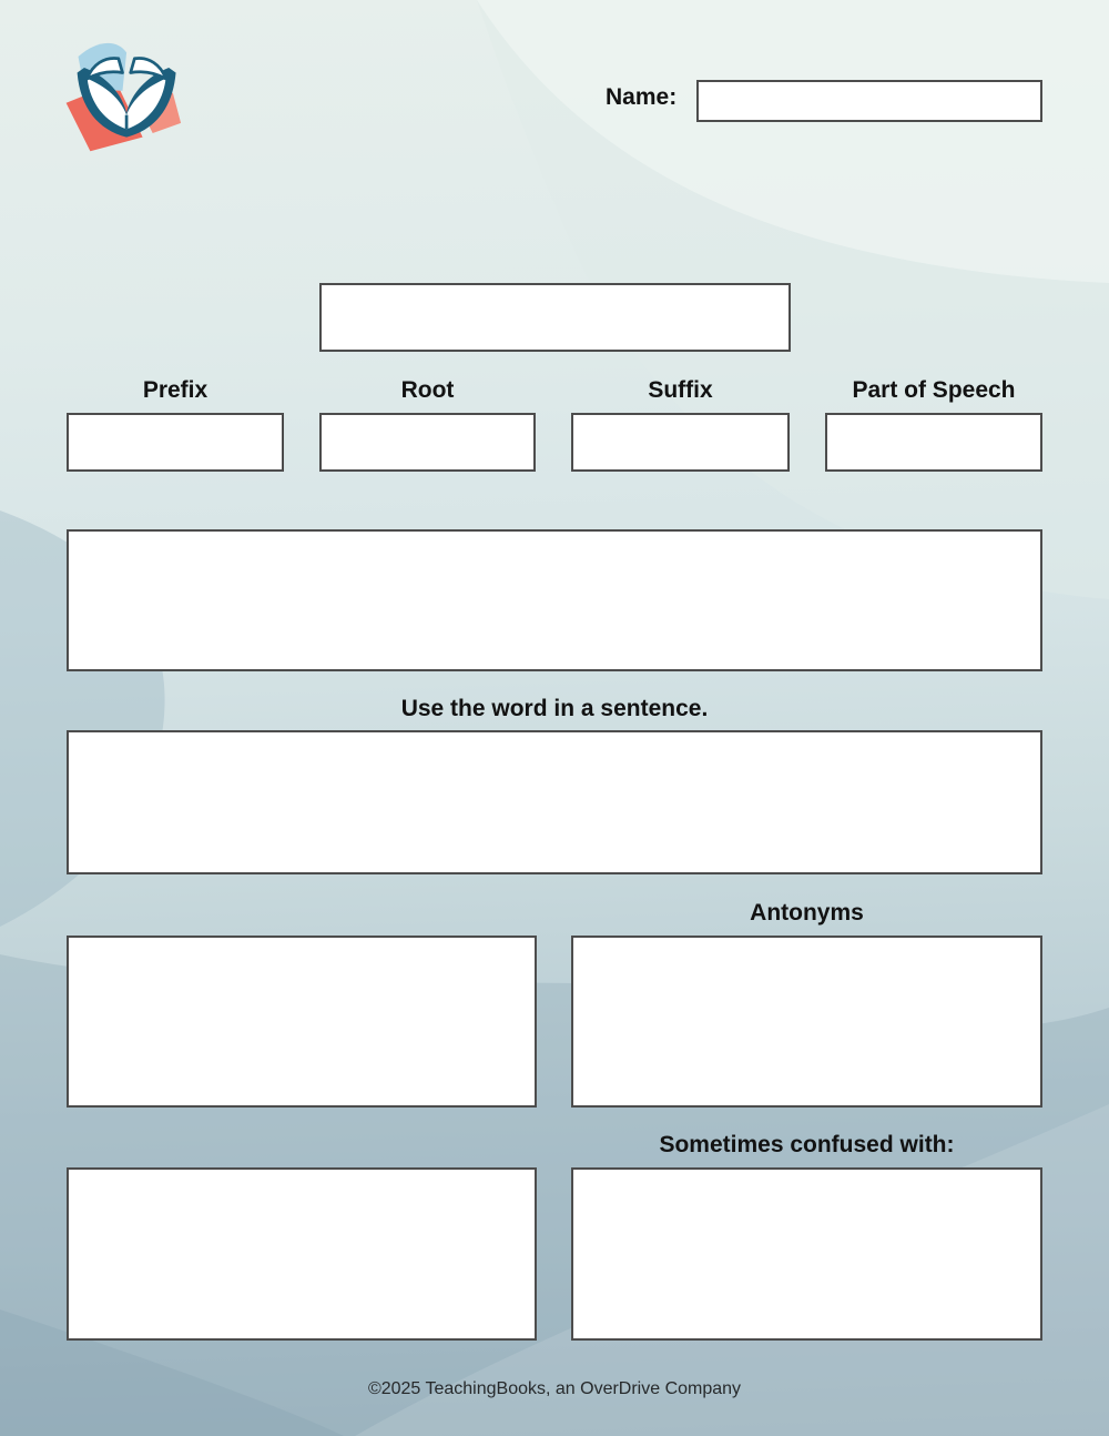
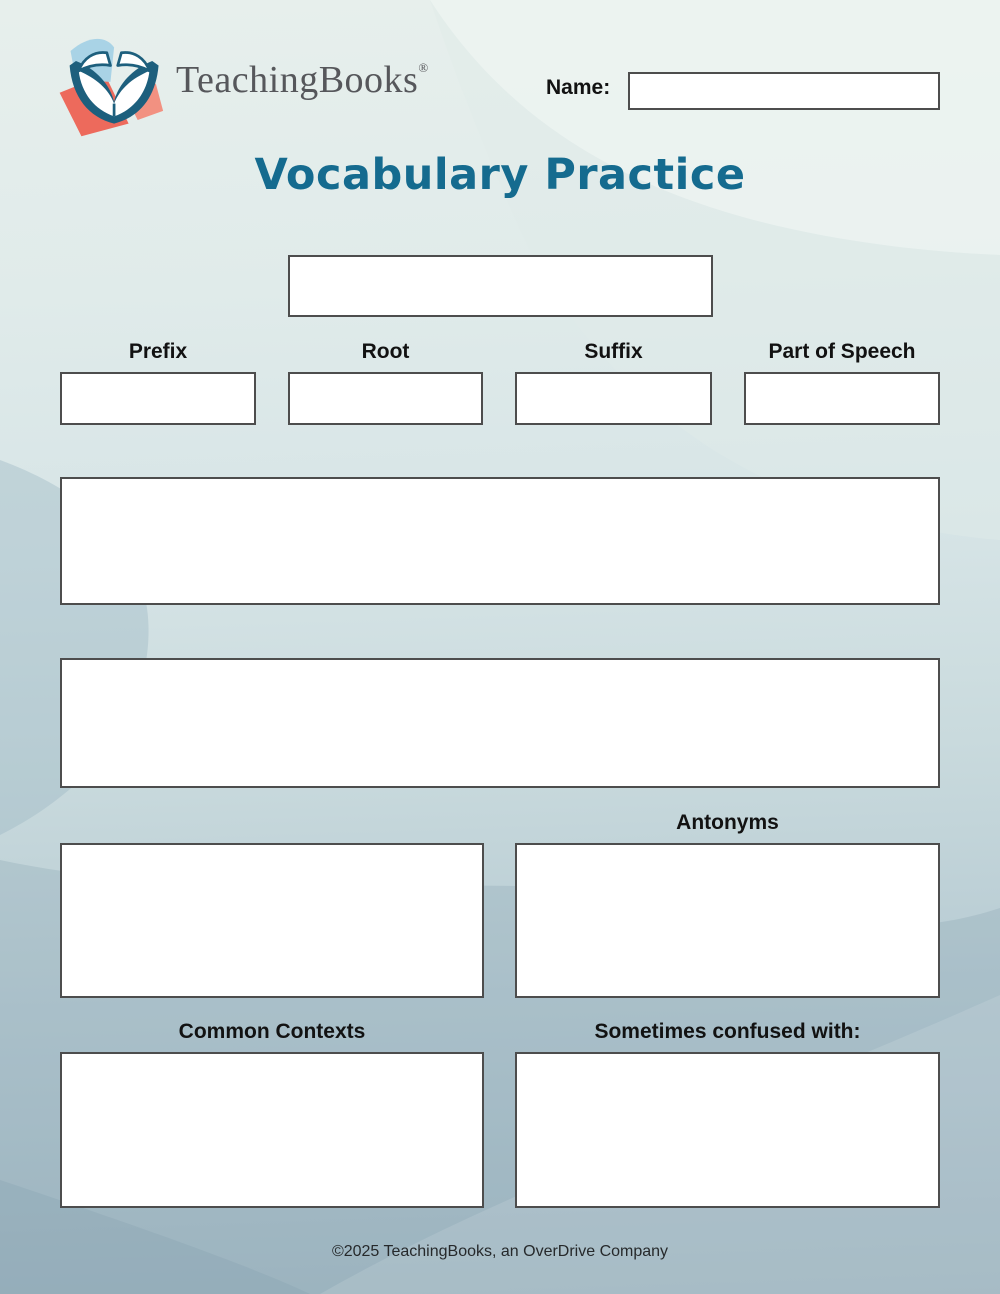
+ TeachingBooks®
  Name:
+ Vocabulary Practice
  Prefix
  Root
  Suffix
  Part of Speech
- Use the word in a sentence.
  Antonyms
+ Common Contexts
  Sometimes confused with:
  ©2025 TeachingBooks, an OverDrive Company
